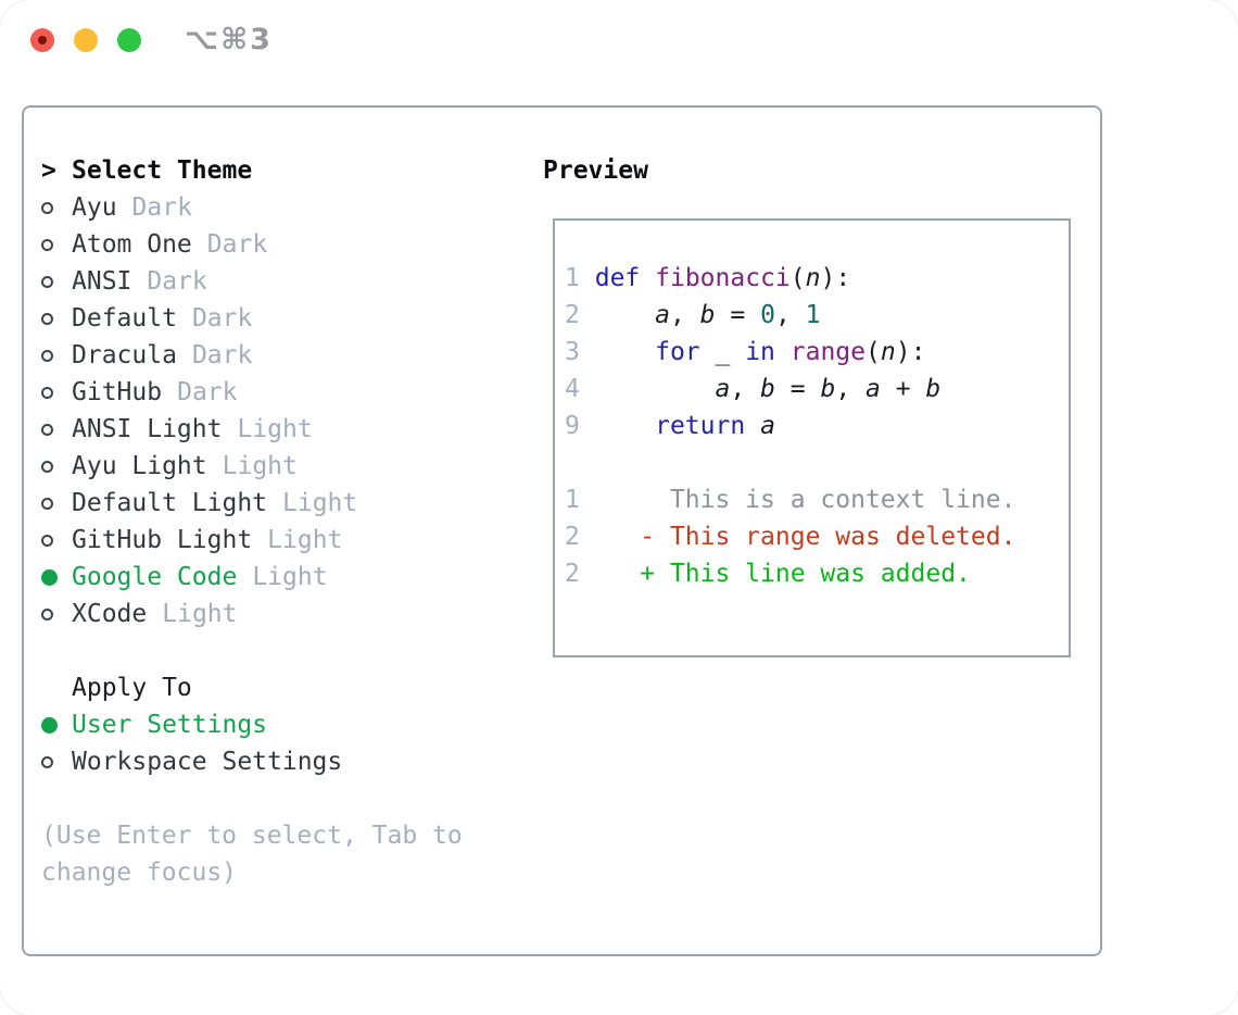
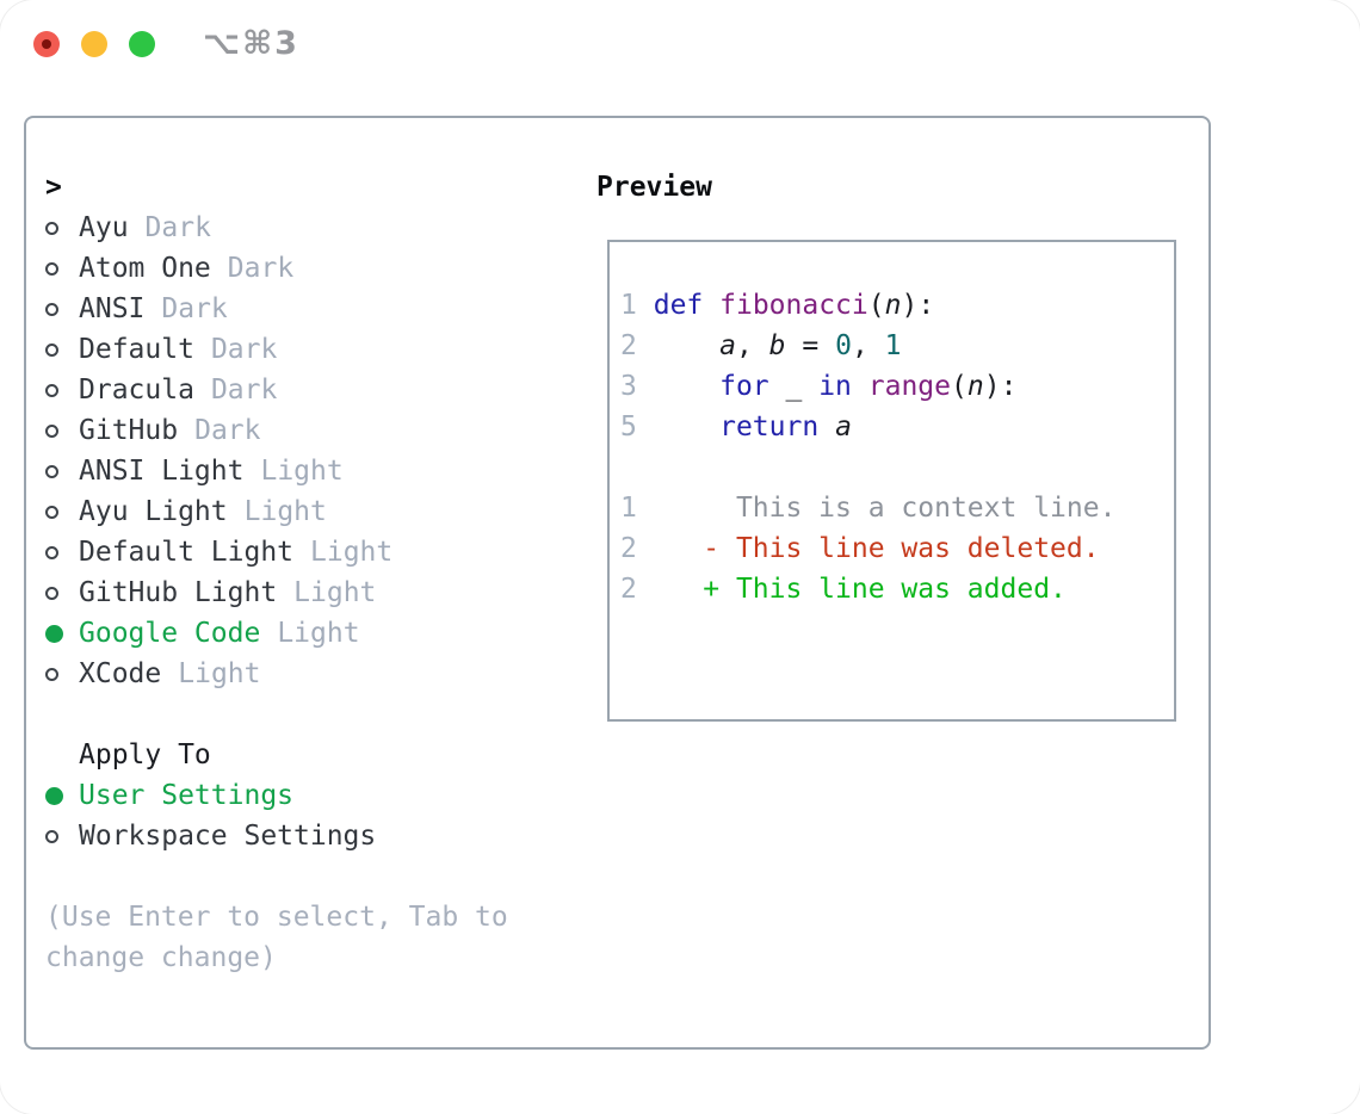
  ⌥⌘3
  >
- Select Theme
  Ayu
  Dark
  Atom One
  Dark
  ANSI
  Dark
  Default
  Dark
  Dracula
  Dark
  GitHub
  Dark
  ANSI Light
  Light
  Ayu Light
  Light
  Default Light
  Light
  GitHub Light
  Light
  Google Code
  Light
  XCode
  Light
  Apply To
  User Settings
  Workspace Settings
- (Use Enter to select, Tab to change focus)
+ (Use Enter to select, Tab to change change)
  Preview
  1
  def fibonacci(n):
  2
  a, b = 0, 1
  3
  for _ in range(n):
- 4
- a, b = b, a + b
- 9
+ 5
  return a
  1
  This is a context line.
  2
- - This range was deleted.
+ - This line was deleted.
  2
  + This line was added.
